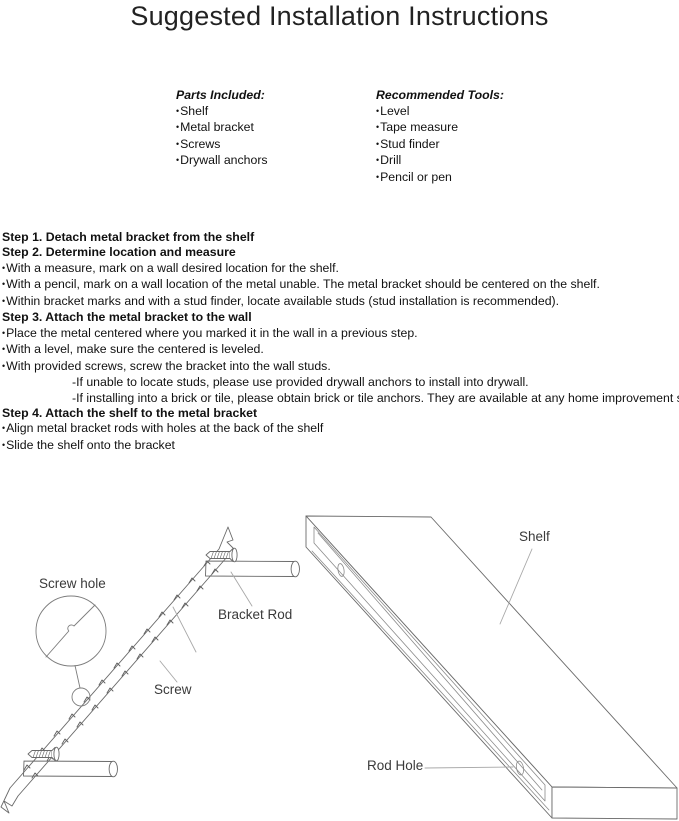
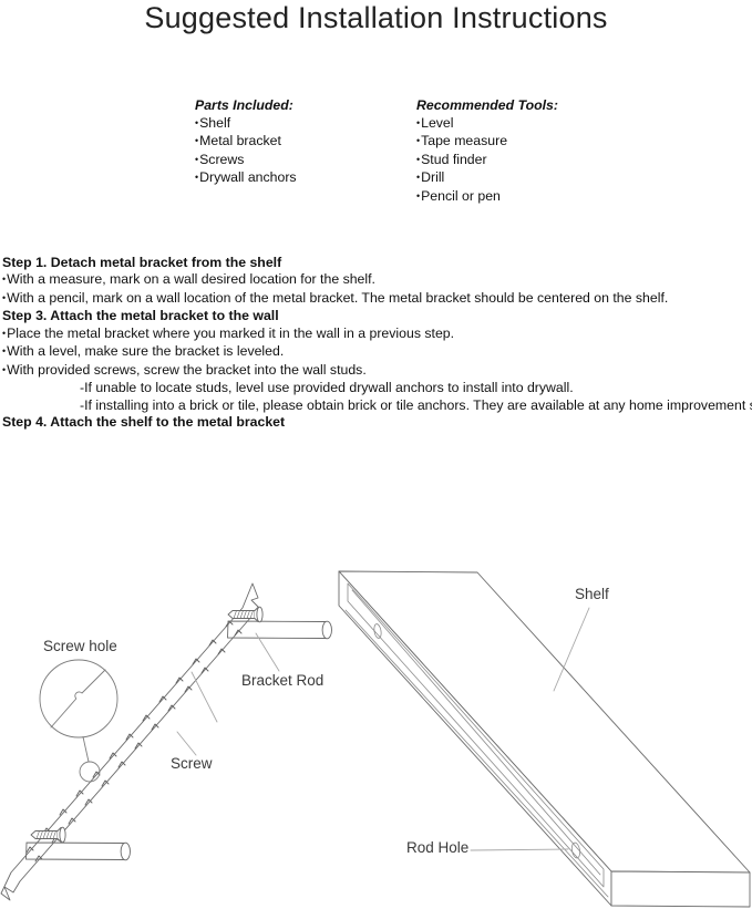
  Suggested Installation Instructions
  Parts Included:
  Shelf
  Metal bracket
  Screws
  Drywall anchors
  Recommended Tools:
  Level
  Tape measure
  Stud finder
  Drill
  Pencil or pen
  Step 1. Detach metal bracket from the shelf
- Step 2. Determine location and measure
  With a measure, mark on a wall desired location for the shelf.
- With a pencil, mark on a wall location of the metal unable. The metal bracket should be centered on the shelf.
+ With a pencil, mark on a wall location of the metal bracket. The metal bracket should be centered on the shelf.
- Within bracket marks and with a stud finder, locate available studs (stud installation is recommended).
  Step 3. Attach the metal bracket to the wall
- Place the metal centered where you marked it in the wall in a previous step.
+ Place the metal bracket where you marked it in the wall in a previous step.
- With a level, make sure the centered is leveled.
+ With a level, make sure the bracket is leveled.
  With provided screws, screw the bracket into the wall studs.
- -If unable to locate studs, please use provided drywall anchors to install into drywall.
+ -If unable to locate studs, level use provided drywall anchors to install into drywall.
  -If installing into a brick or tile, please obtain brick or tile anchors. They are available at any home improvement
  Step 4. Attach the shelf to the metal bracket
- Align metal bracket rods with holes at the back of the shelf
- Slide the shelf onto the bracket
  Screw hole
  Bracket Rod
  Screw
  Shelf
  Rod Hole
